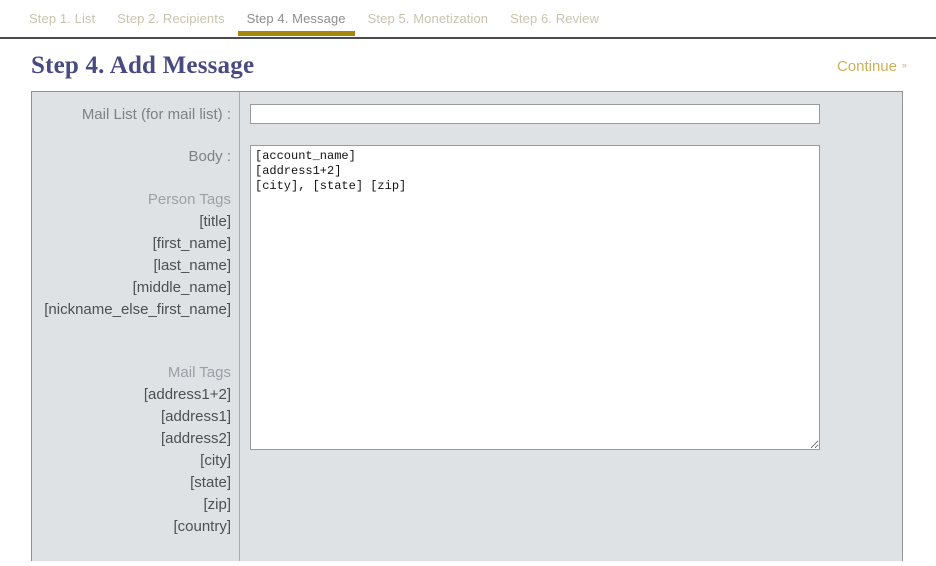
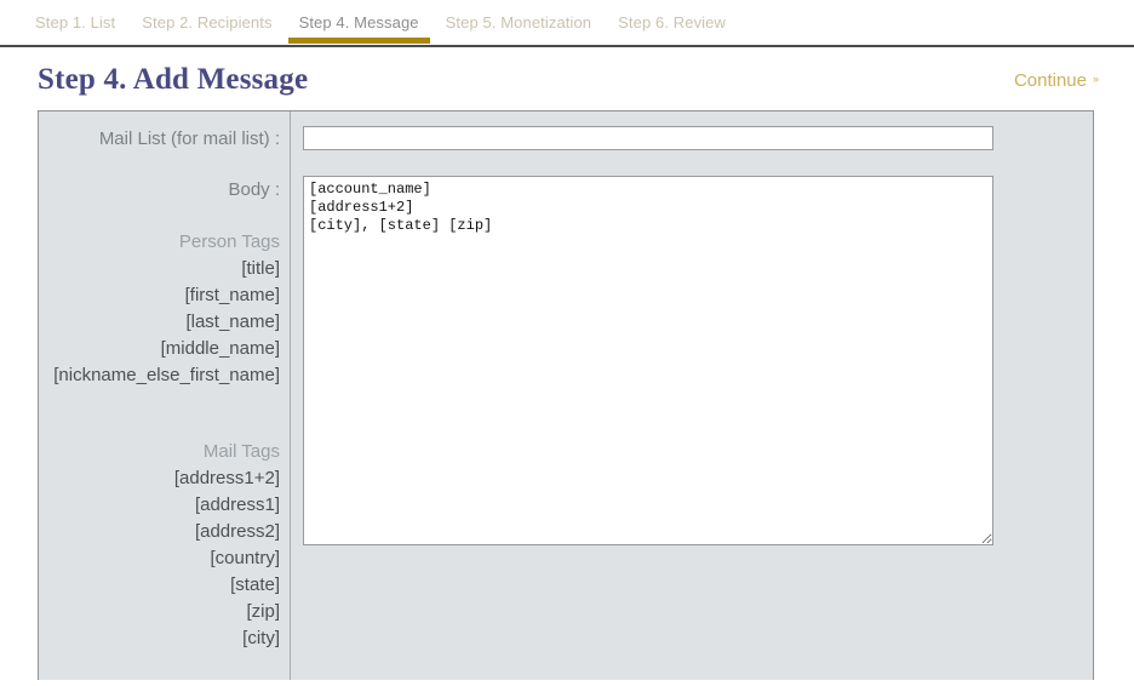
  Step 1. List
  Step 2. Recipients
  Step 4. Message
  Step 5. Monetization
  Step 6. Review
  Step 4. Add Message
  Continue
  »
  Mail List (for mail list) :
  Body :
  Person Tags
  [title]
  [first_name]
  [last_name]
  [middle_name]
  [nickname_else_first_name]
  Mail Tags
  [address1+2]
  [address1]
  [address2]
- [city]
+ [country]
  [state]
  [zip]
- [country]
+ [city]
  [account_name]
  [address1+2]
  [city], [state] [zip]
